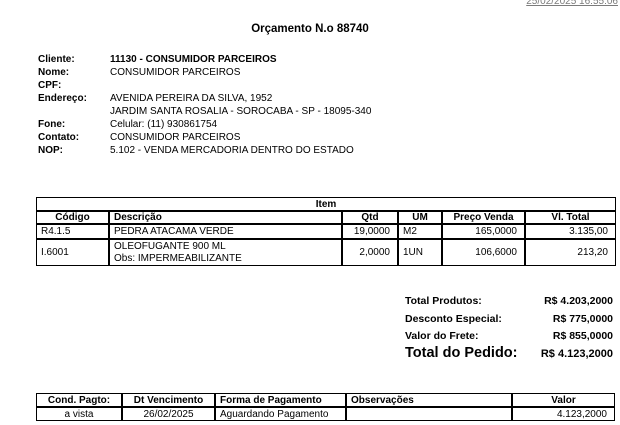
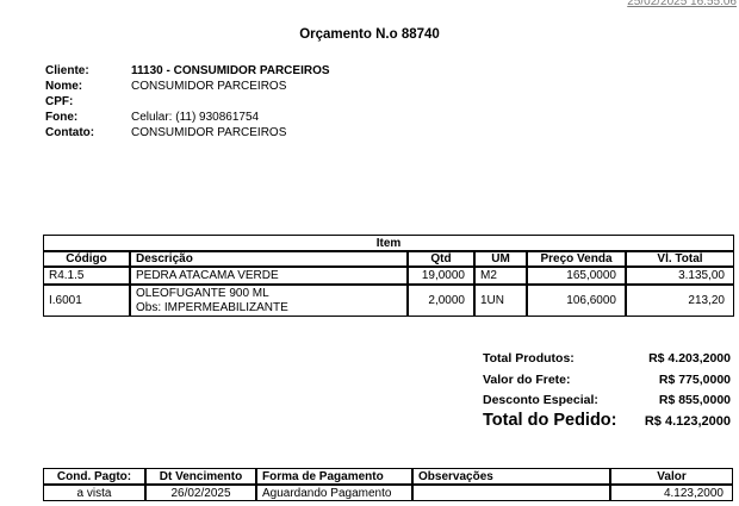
  25/02/2025 16:55:06
  Orçamento N.o 88740
  Cliente:
  11130 - CONSUMIDOR PARCEIROS
  Nome:
  CONSUMIDOR PARCEIROS
  CPF:
- Endereço:
- AVENIDA PEREIRA DA SILVA, 1952
- JARDIM SANTA ROSALIA - SOROCABA - SP - 18095-340
  Fone:
  Celular: (11) 930861754
  Contato:
  CONSUMIDOR PARCEIROS
- NOP:
- 5.102 - VENDA MERCADORIA DENTRO DO ESTADO
  Item
  Código	Descrição	Qtd	UM	Preço Venda	Vl. Total
  R4.1.5	PEDRA ATACAMA VERDE	19,0000	M2	165,0000	3.135,00
  I.6001	OLEOFUGANTE 900 ML Obs: IMPERMEABILIZANTE	2,0000	1UN	106,6000	213,20
  Total Produtos:
  R$ 4.203,2000
- Desconto Especial:
+ Valor do Frete:
  R$ 775,0000
- Valor do Frete:
+ Desconto Especial:
  R$ 855,0000
  Total do Pedido:
  R$ 4.123,2000
  Cond. Pagto:	Dt Vencimento	Forma de Pagamento	Observações	Valor
  a vista	26/02/2025	Aguardando Pagamento		4.123,2000
